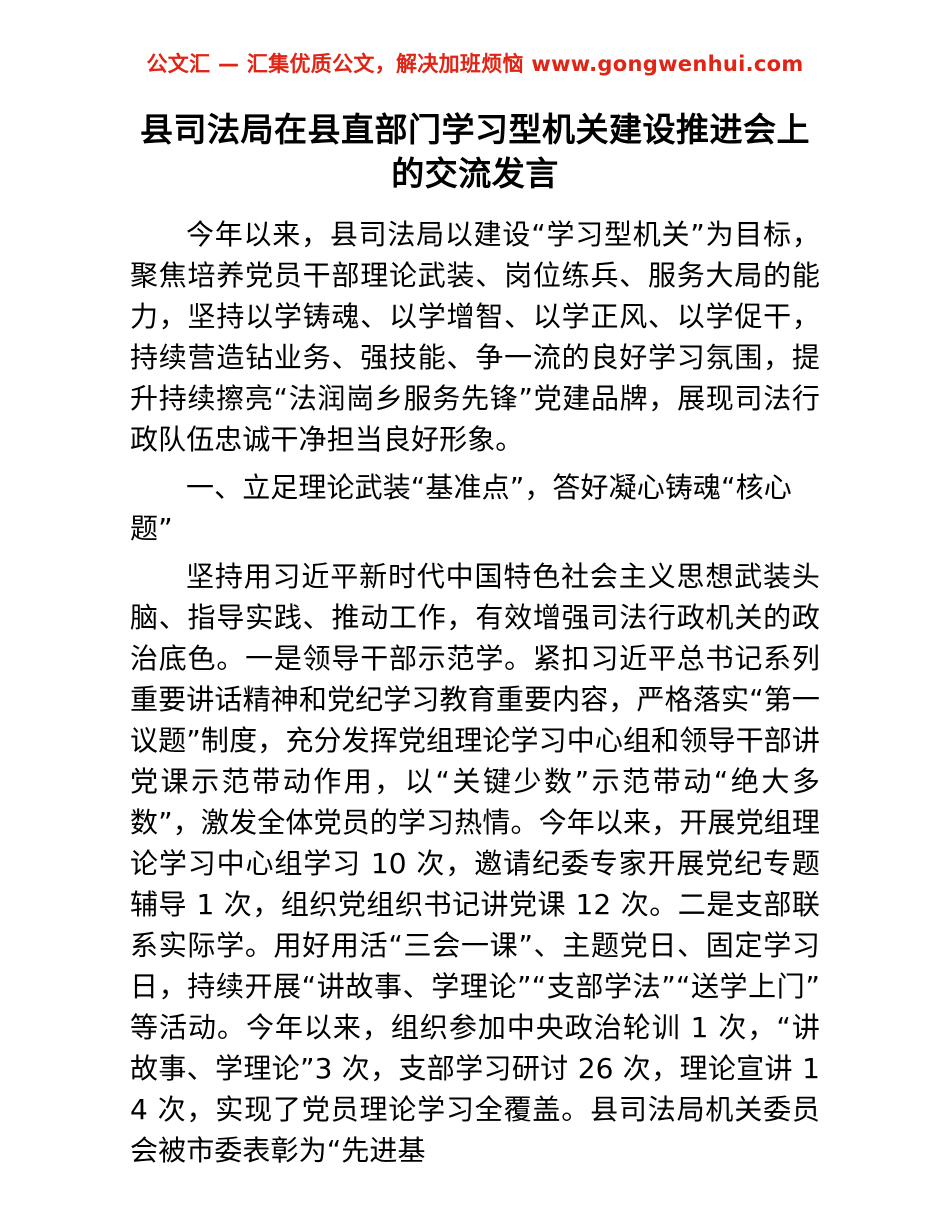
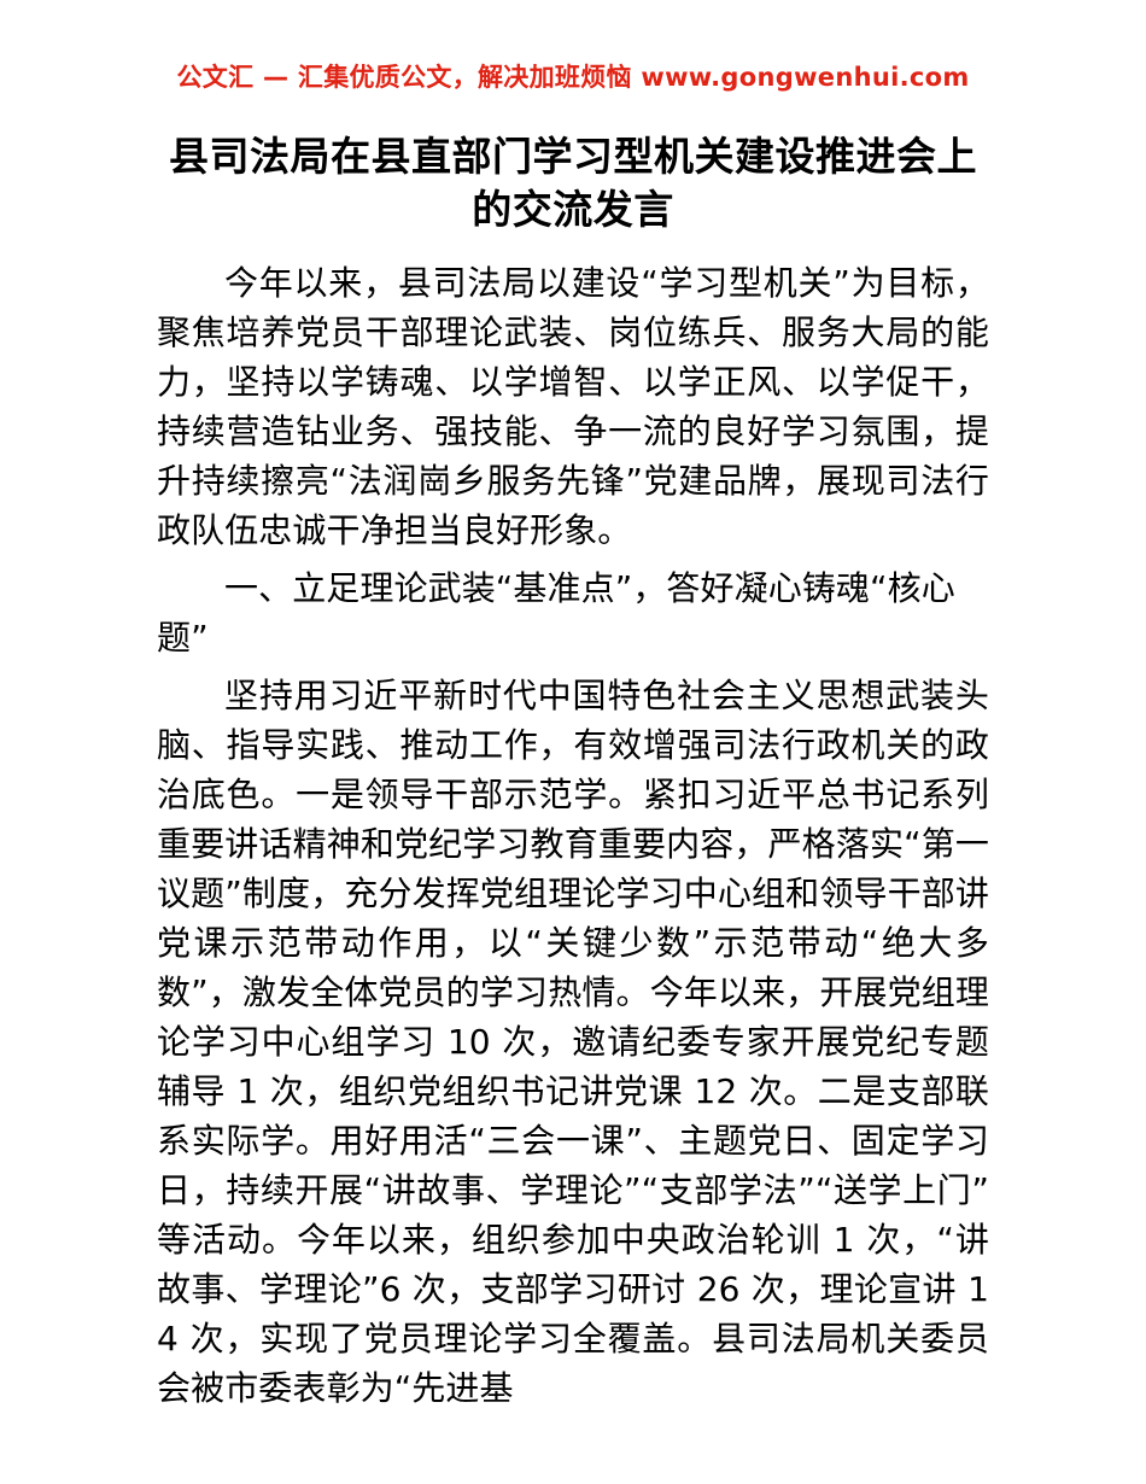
  公文汇 — 汇集优质公文，解决加班烦恼 www.gongwenhui.com
  县司法局在县直部门学习型机关建设推进会上的交流发言
  今年以来，县司法局以建设“学习型机关”为目标，聚焦培养党员干部理论武装、岗位练兵、服务大局的能力，坚持以学铸魂、以学增智、以学正风、以学促干，持续营造钻业务、强技能、争一流的良好学习氛围，提升持续擦亮“法润崗乡服务先锋”党建品牌，展现司法行政队伍忠诚干净担当良好形象。
  一、立足理论武装“基准点”，答好凝心铸魂“核心题”
- 坚持用习近平新时代中国特色社会主义思想武装头脑、指导实践、推动工作，有效增强司法行政机关的政治底色。一是领导干部示范学。紧扣习近平总书记系列重要讲话精神和党纪学习教育重要内容，严格落实“第一议题”制度，充分发挥党组理论学习中心组和领导干部讲党课示范带动作用，以“关键少数”示范带动“绝大多数”，激发全体党员的学习热情。今年以来，开展党组理论学习中心组学习 10 次，邀请纪委专家开展党纪专题辅导 1 次，组织党组织书记讲党课 12 次。二是支部联系实际学。用好用活“三会一课”、主题党日、固定学习日，持续开展“讲故事、学理论”“支部学法”“送学上门”等活动。今年以来，组织参加中央政治轮训 1 次，“讲故事、学理论”3 次，支部学习研讨 26 次，理论宣讲 14 次，实现了党员理论学习全覆盖。县司法局机关委员会被市委表彰为“先进基
+ 坚持用习近平新时代中国特色社会主义思想武装头脑、指导实践、推动工作，有效增强司法行政机关的政治底色。一是领导干部示范学。紧扣习近平总书记系列重要讲话精神和党纪学习教育重要内容，严格落实“第一议题”制度，充分发挥党组理论学习中心组和领导干部讲党课示范带动作用，以“关键少数”示范带动“绝大多数”，激发全体党员的学习热情。今年以来，开展党组理论学习中心组学习 10 次，邀请纪委专家开展党纪专题辅导 1 次，组织党组织书记讲党课 12 次。二是支部联系实际学。用好用活“三会一课”、主题党日、固定学习日，持续开展“讲故事、学理论”“支部学法”“送学上门”等活动。今年以来，组织参加中央政治轮训 1 次，“讲故事、学理论”6 次，支部学习研讨 26 次，理论宣讲 14 次，实现了党员理论学习全覆盖。县司法局机关委员会被市委表彰为“先进基
